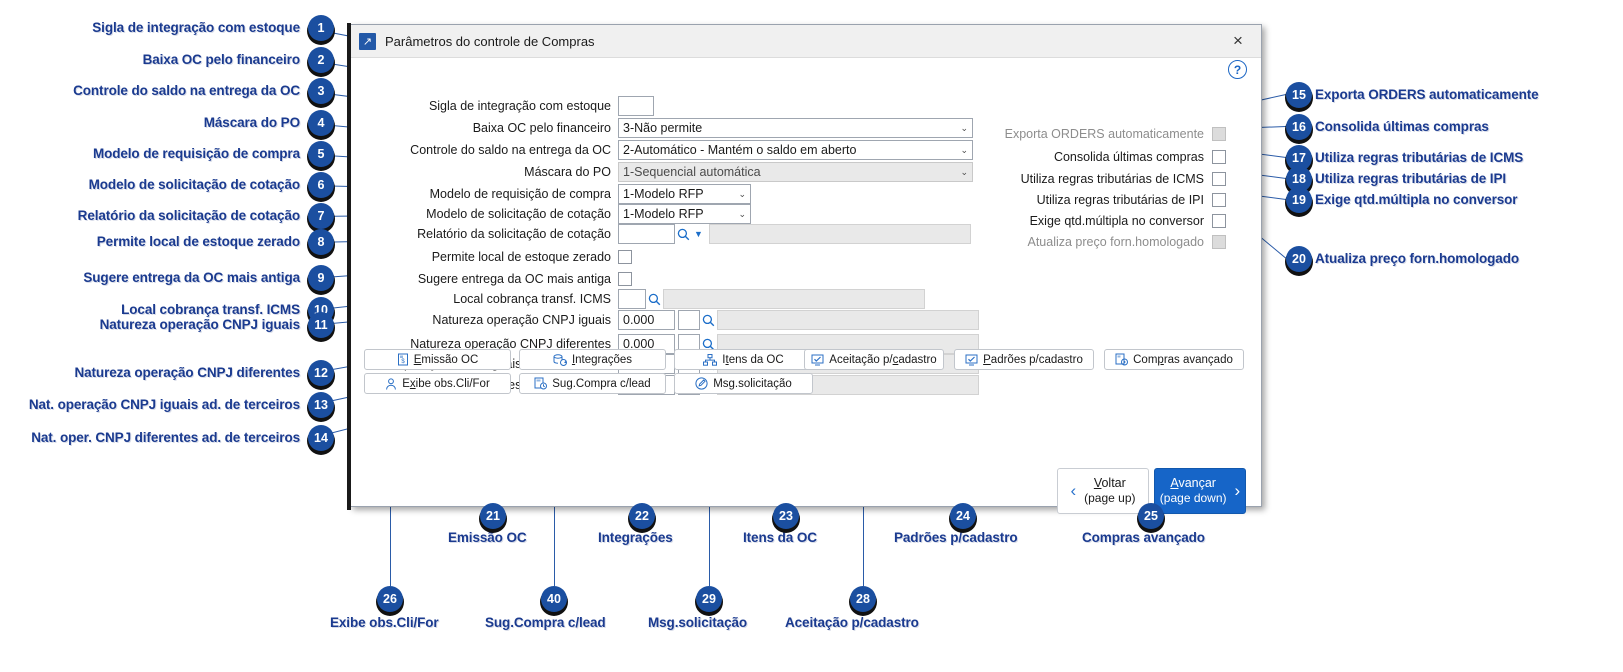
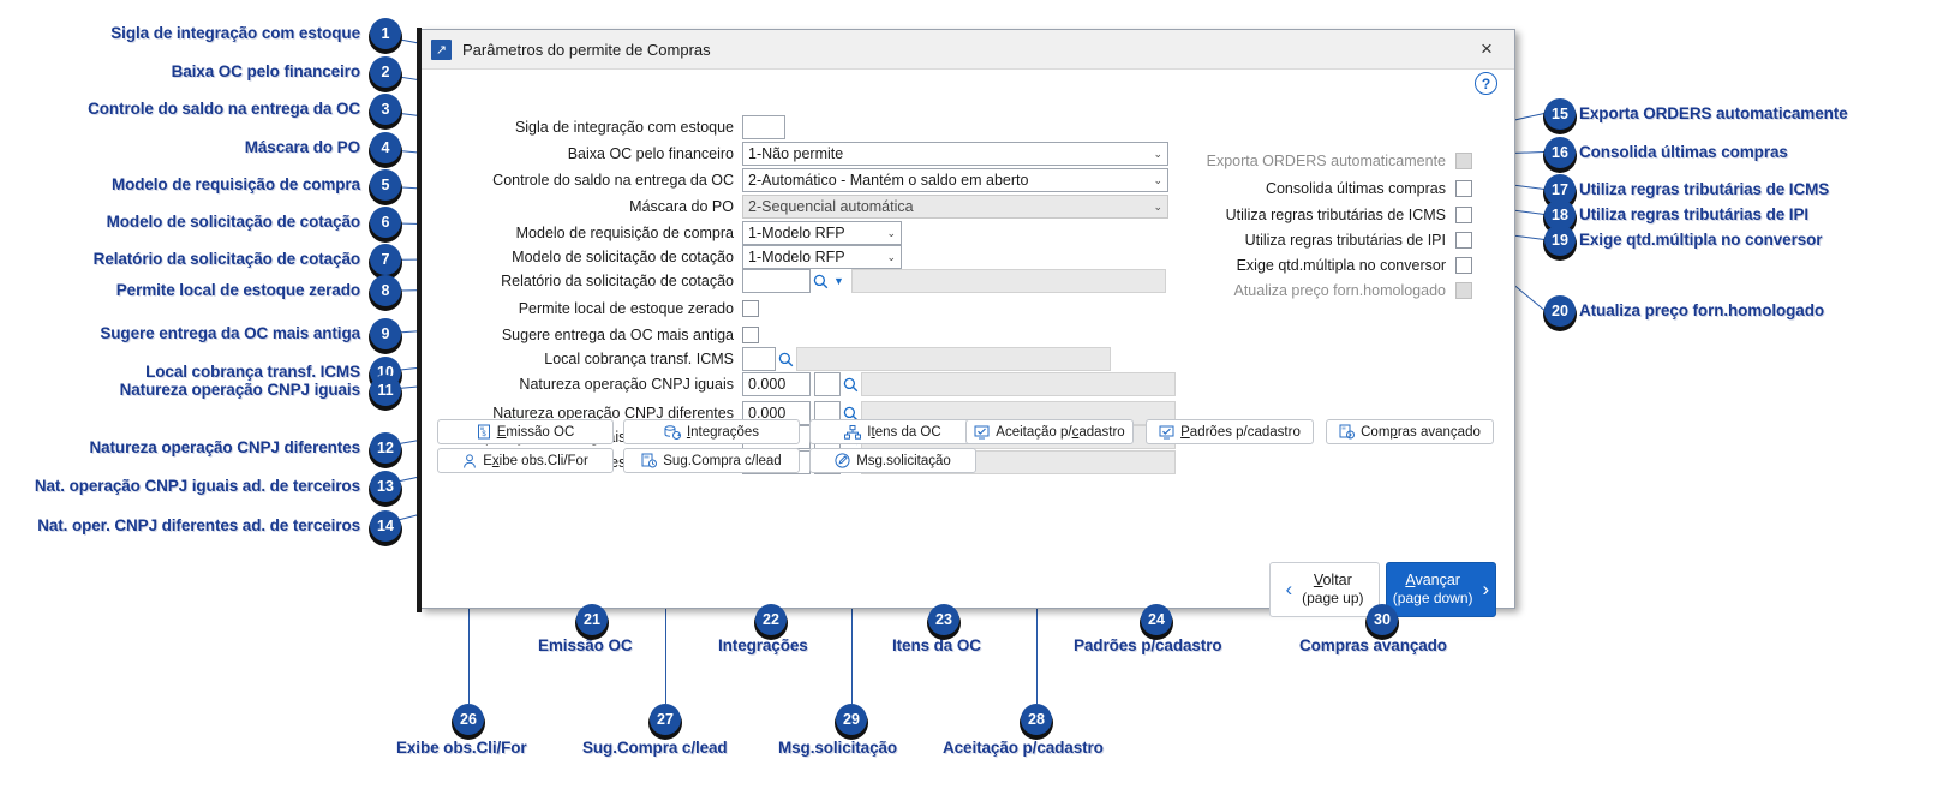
  Sigla de integração com estoque
  1
  Baixa OC pelo financeiro
  2
  Controle do saldo na entrega da OC
  3
  Máscara do PO
  4
  Modelo de requisição de compra
  5
  Modelo de solicitação de cotação
  6
  Relatório da solicitação de cotação
  7
  Permite local de estoque zerado
  8
  Sugere entrega da OC mais antiga
  9
  Local cobrança transf. ICMS
  10
  Natureza operação CNPJ iguais
  11
  Natureza operação CNPJ diferentes
  12
  Nat. operação CNPJ iguais ad. de terceiros
  13
  Nat. oper. CNPJ diferentes ad. de terceiros
  14
  15
  Exporta ORDERS automaticamente
  16
  Consolida últimas compras
  17
  Utiliza regras tributárias de ICMS
  18
  Utiliza regras tributárias de IPI
  19
  Exige qtd.múltipla no conversor
  20
  Atualiza preço forn.homologado
  21
  Emissão OC
  22
  Integrações
  23
  Itens da OC
  24
  Padrões p/cadastro
- 25
+ 30
  Compras avançado
  26
  Exibe obs.Cli/For
- 40
+ 27
  Sug.Compra c/lead
  29
  Msg.solicitação
  28
  Aceitação p/cadastro
  ↗
- Parâmetros do controle de Compras
+ Parâmetros do permite de Compras
  ×
  ?
  Sigla de integração com estoque
  Baixa OC pelo financeiro
- 3-Não permite
+ 1-Não permite
  ⌄
  Controle do saldo na entrega da OC
  2-Automático - Mantém o saldo em aberto
  ⌄
  Máscara do PO
- 1-Sequencial automática
+ 2-Sequencial automática
  ⌄
  Modelo de requisição de compra
  1-Modelo RFP
  ⌄
  Modelo de solicitação de cotação
  1-Modelo RFP
  ⌄
  Relatório da solicitação de cotação
  ▼
  Permite local de estoque zerado
  Sugere entrega da OC mais antiga
  Local cobrança transf. ICMS
  Natureza operação CNPJ iguais
  0.000
  Natureza operação CNPJ diferentes
  0.000
  Exporta ORDERS automaticamente
  Consolida últimas compras
  Utiliza regras tributárias de ICMS
  Utiliza regras tributárias de IPI
  Exige qtd.múltipla no conversor
  Atualiza preço forn.homologado
  Emissão OC
  Integrações
  Itens da OC
  Aceitação p/cadastro
  Padrões p/cadastro
  Compras avançado
  Exibe obs.Cli/For
  Sug.Compra c/lead
  Msg.solicitação
  ‹
  Voltar
  (page up)
  Avançar
  (page down)
  ›
